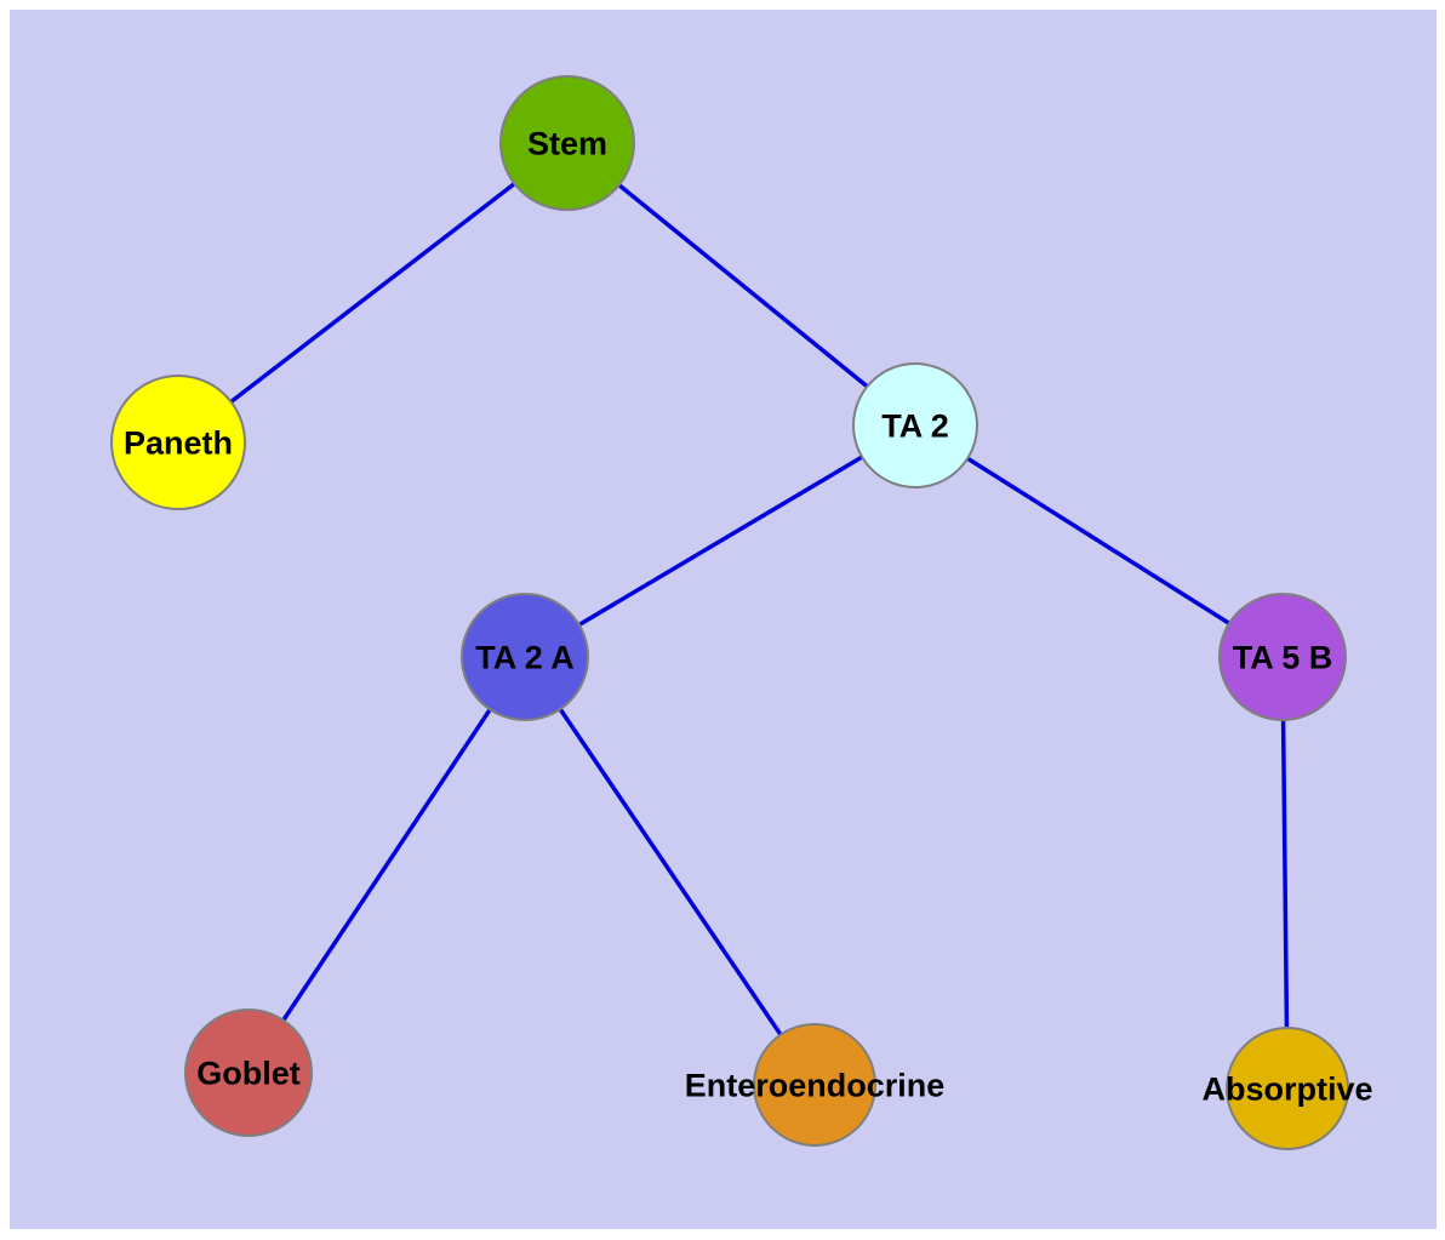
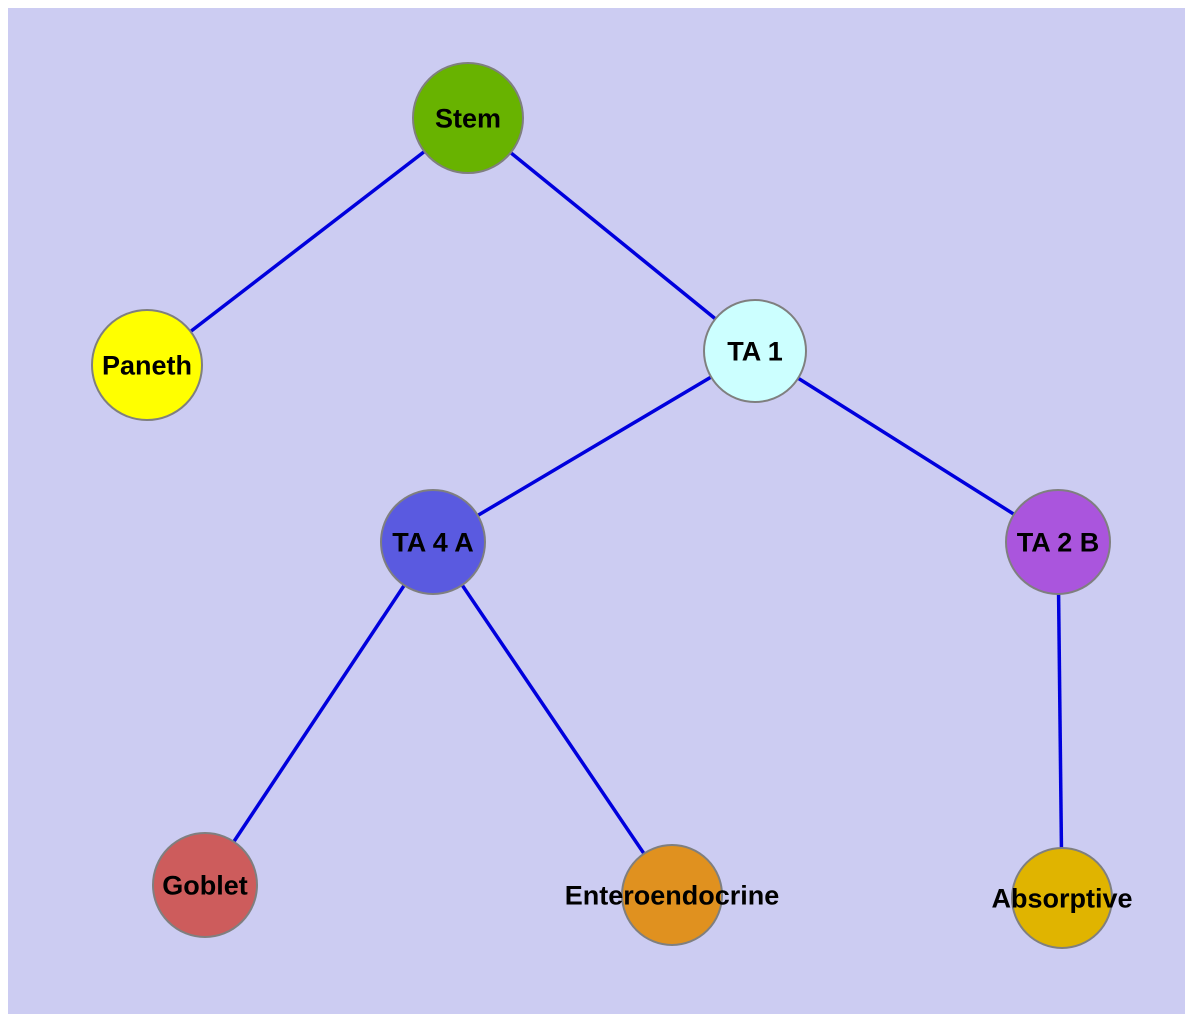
  Stem
  Paneth
- TA 2
+ TA 1
- TA 2 A
+ TA 4 A
- TA 5 B
+ TA 2 B
  Goblet
  Enteroendocrine
  Absorptive
